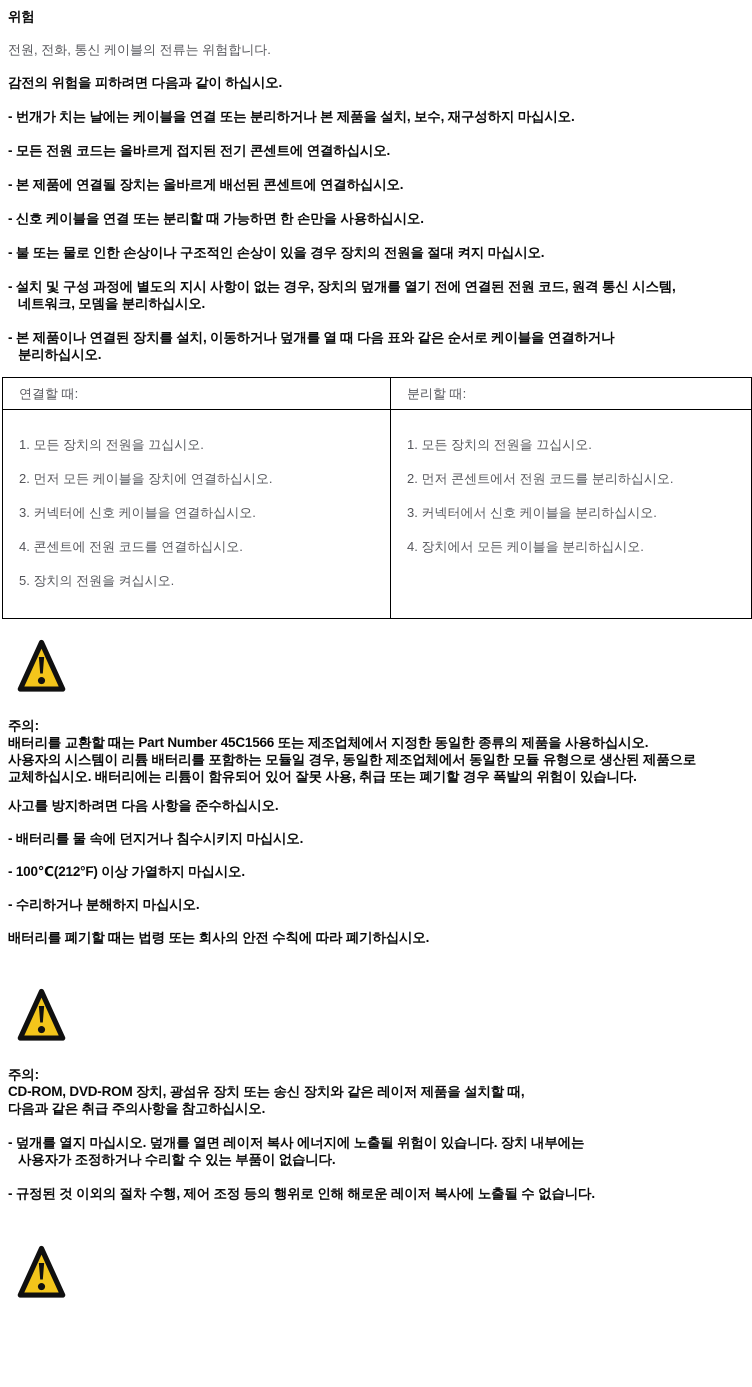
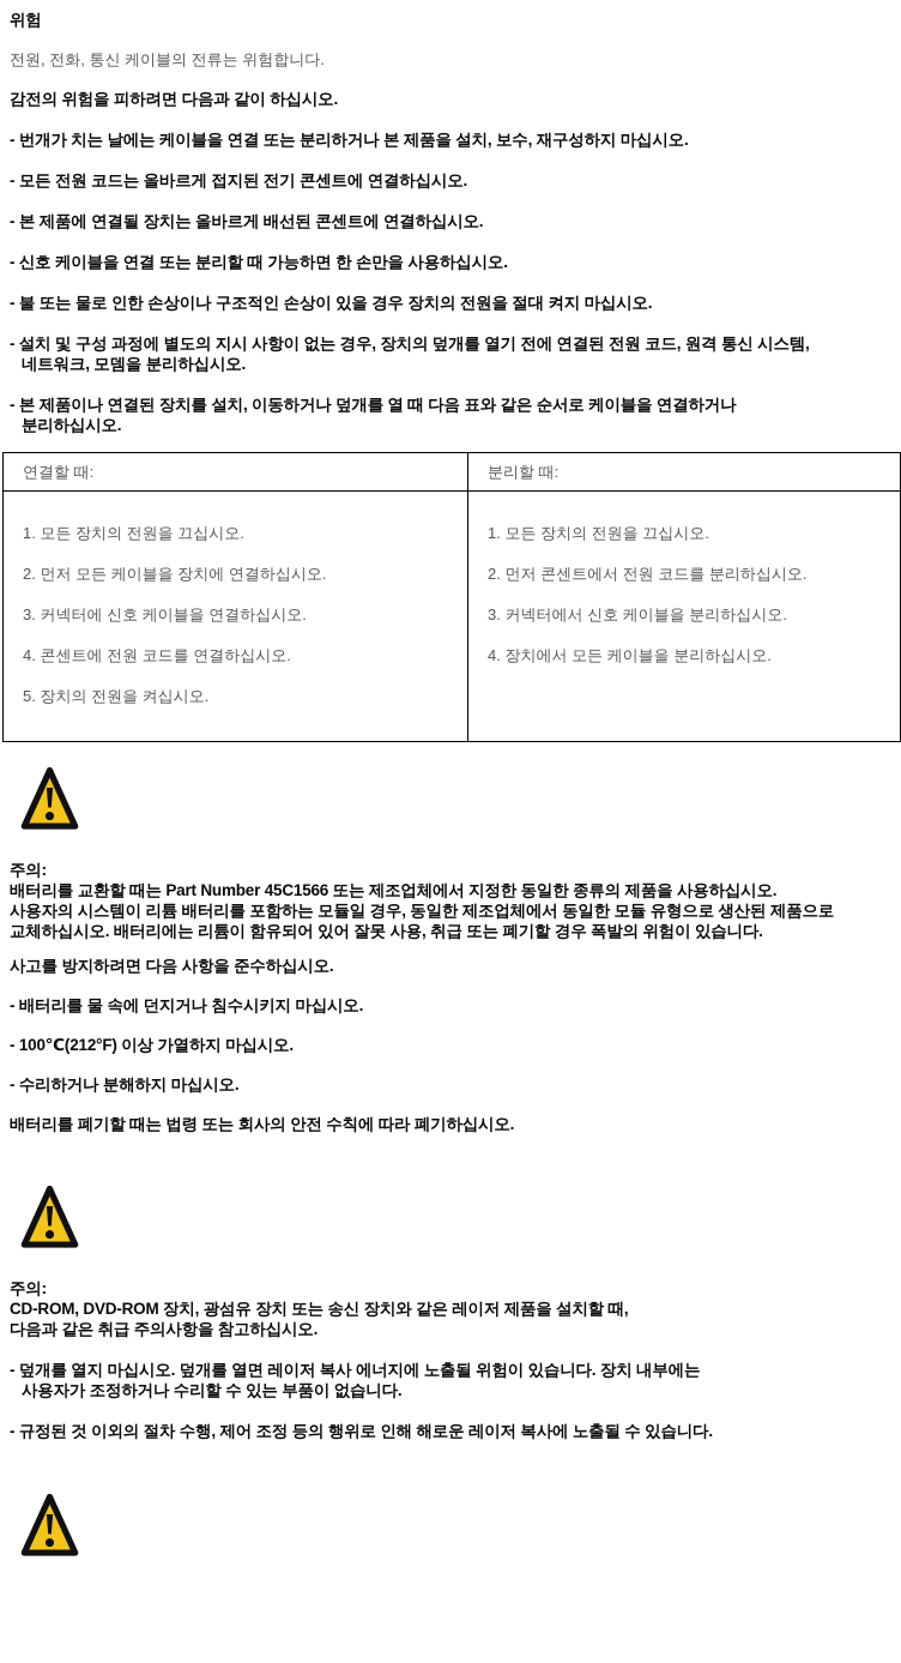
  위험
  전원, 전화, 통신 케이블의 전류는 위험합니다.
  감전의 위험을 피하려면 다음과 같이 하십시오.
  - 번개가 치는 날에는 케이블을 연결 또는 분리하거나 본 제품을 설치, 보수, 재구성하지 마십시오.
  - 모든 전원 코드는 올바르게 접지된 전기 콘센트에 연결하십시오.
  - 본 제품에 연결될 장치는 올바르게 배선된 콘센트에 연결하십시오.
  - 신호 케이블을 연결 또는 분리할 때 가능하면 한 손만을 사용하십시오.
  - 불 또는 물로 인한 손상이나 구조적인 손상이 있을 경우 장치의 전원을 절대 켜지 마십시오.
  - 설치 및 구성 과정에 별도의 지시 사항이 없는 경우, 장치의 덮개를 열기 전에 연결된 전원 코드, 원격 통신 시스템,
  네트워크, 모뎀을 분리하십시오.
  - 본 제품이나 연결된 장치를 설치, 이동하거나 덮개를 열 때 다음 표와 같은 순서로 케이블을 연결하거나
  분리하십시오.
  연결할 때:	분리할 때:
  1. 모든 장치의 전원을 끄십시오. 2. 먼저 모든 케이블을 장치에 연결하십시오. 3. 커넥터에 신호 케이블을 연결하십시오. 4. 콘센트에 전원 코드를 연결하십시오. 5. 장치의 전원을 켜십시오.	1. 모든 장치의 전원을 끄십시오. 2. 먼저 콘센트에서 전원 코드를 분리하십시오. 3. 커넥터에서 신호 케이블을 분리하십시오. 4. 장치에서 모든 케이블을 분리하십시오.
  주의:
  배터리를 교환할 때는 Part Number 45C1566 또는 제조업체에서 지정한 동일한 종류의 제품을 사용하십시오.
  사용자의 시스템이 리튬 배터리를 포함하는 모듈일 경우, 동일한 제조업체에서 동일한 모듈 유형으로 생산된 제품으로
  교체하십시오. 배터리에는 리튬이 함유되어 있어 잘못 사용, 취급 또는 폐기할 경우 폭발의 위험이 있습니다.
  사고를 방지하려면 다음 사항을 준수하십시오.
  - 배터리를 물 속에 던지거나 침수시키지 마십시오.
  - 100℃(212°F) 이상 가열하지 마십시오.
  - 수리하거나 분해하지 마십시오.
  배터리를 폐기할 때는 법령 또는 회사의 안전 수칙에 따라 폐기하십시오.
  주의:
  CD-ROM, DVD-ROM 장치, 광섬유 장치 또는 송신 장치와 같은 레이저 제품을 설치할 때,
  다음과 같은 취급 주의사항을 참고하십시오.
  - 덮개를 열지 마십시오. 덮개를 열면 레이저 복사 에너지에 노출될 위험이 있습니다. 장치 내부에는
  사용자가 조정하거나 수리할 수 있는 부품이 없습니다.
- - 규정된 것 이외의 절차 수행, 제어 조정 등의 행위로 인해 해로운 레이저 복사에 노출될 수 없습니다.
+ - 규정된 것 이외의 절차 수행, 제어 조정 등의 행위로 인해 해로운 레이저 복사에 노출될 수 있습니다.
